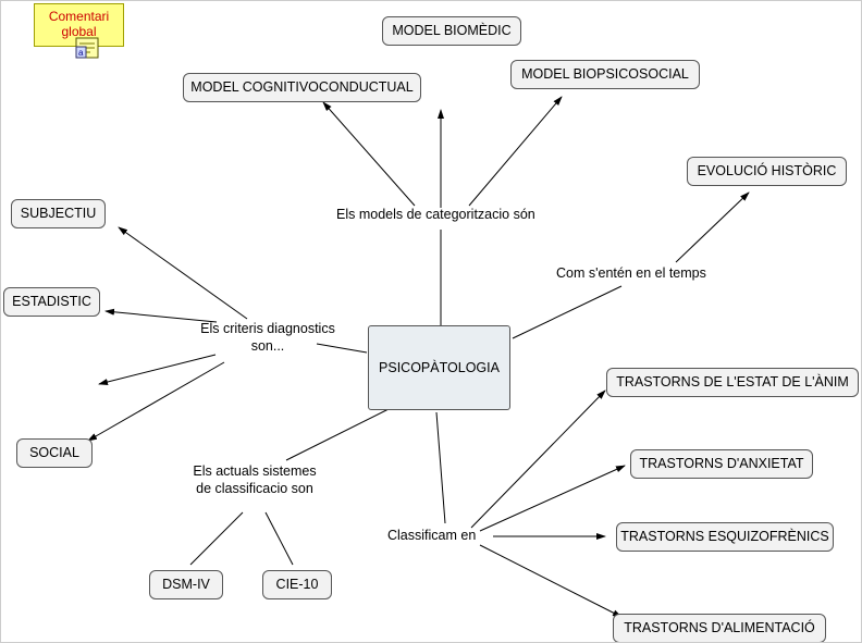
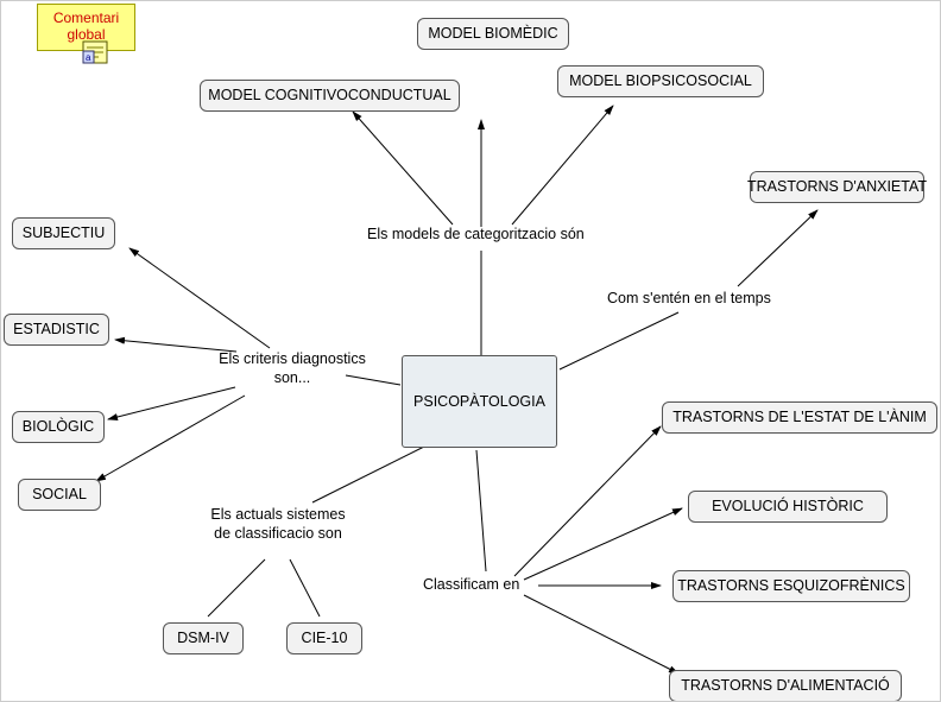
  Comentari global
  a
  PSICOPÀTOLOGIA
  MODEL BIOMÈDIC
  MODEL COGNITIVOCONDUCTUAL
  MODEL BIOPSICOSOCIAL
- EVOLUCIÓ HISTÒRIC
+ TRASTORNS D'ANXIETAT
  SUBJECTIU
  ESTADISTIC
+ BIOLÒGIC
  SOCIAL
  DSM-IV
  CIE-10
  TRASTORNS DE L'ESTAT DE L'ÀNIM
- TRASTORNS D'ANXIETAT
+ EVOLUCIÓ HISTÒRIC
  TRASTORNS ESQUIZOFRÈNICS
  TRASTORNS D'ALIMENTACIÓ
  Els models de categoritzacio són
  Com s'entén en el temps
  Els criteris diagnostics son...
  Els actuals sistemes de classificacio son
  Classificam en
